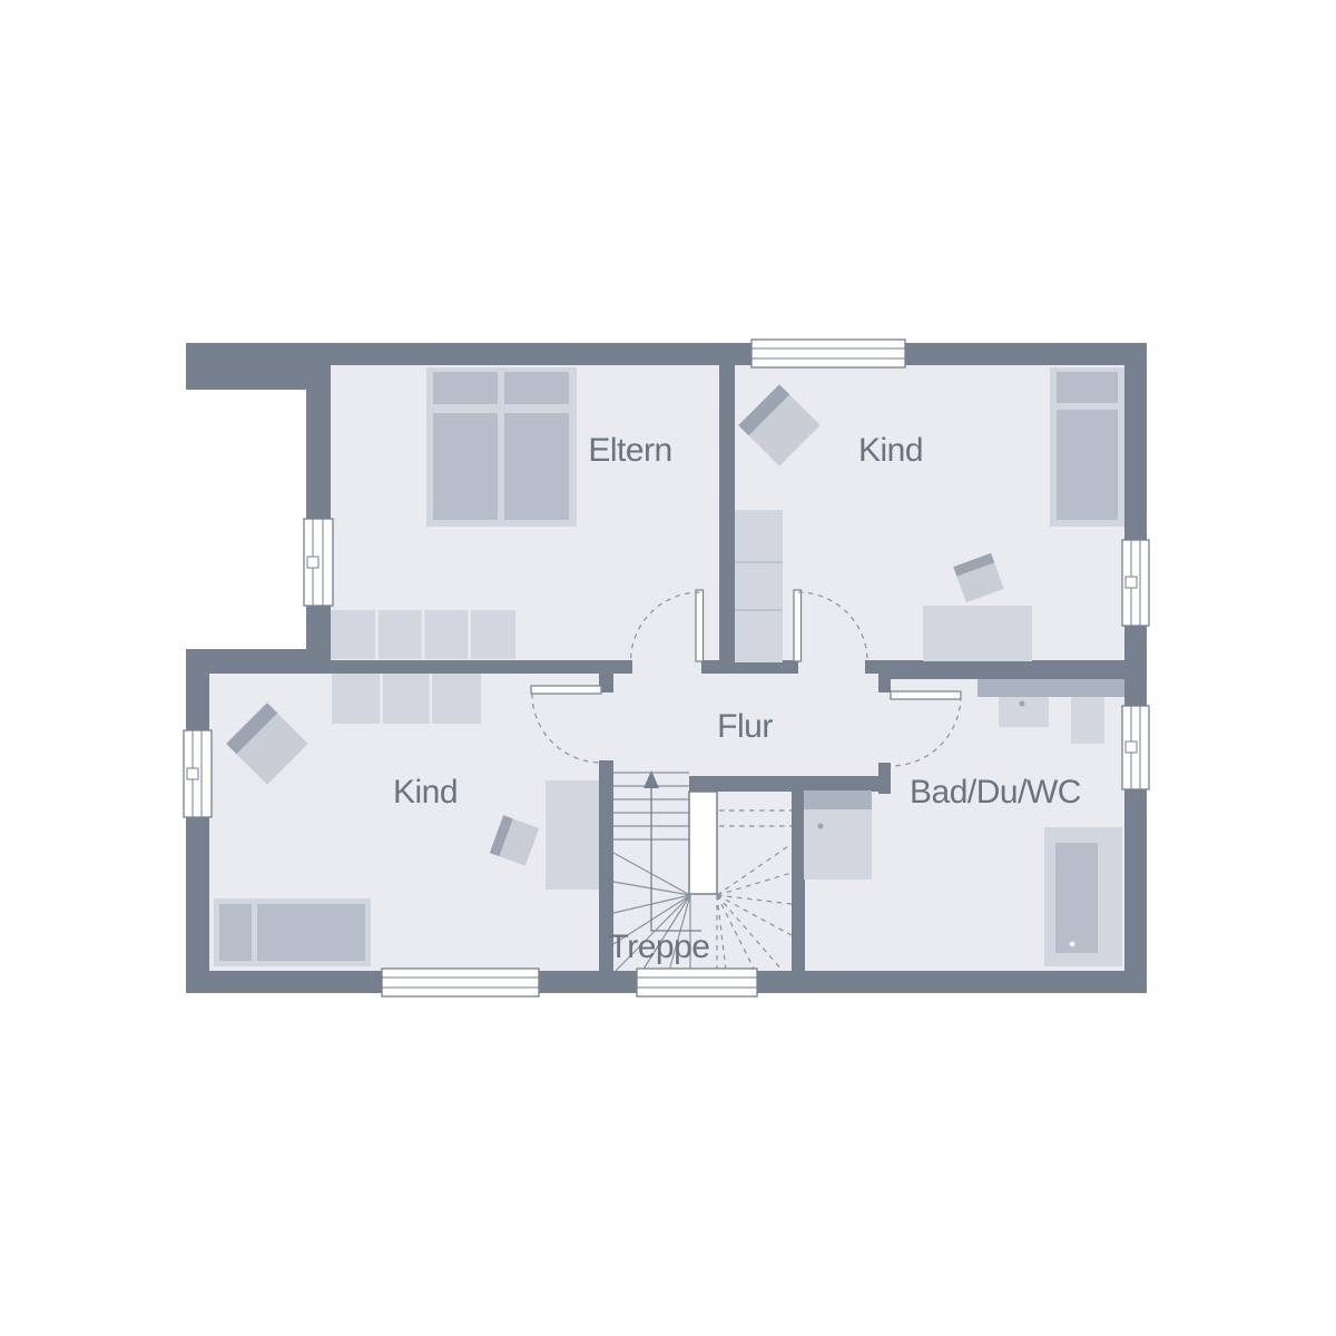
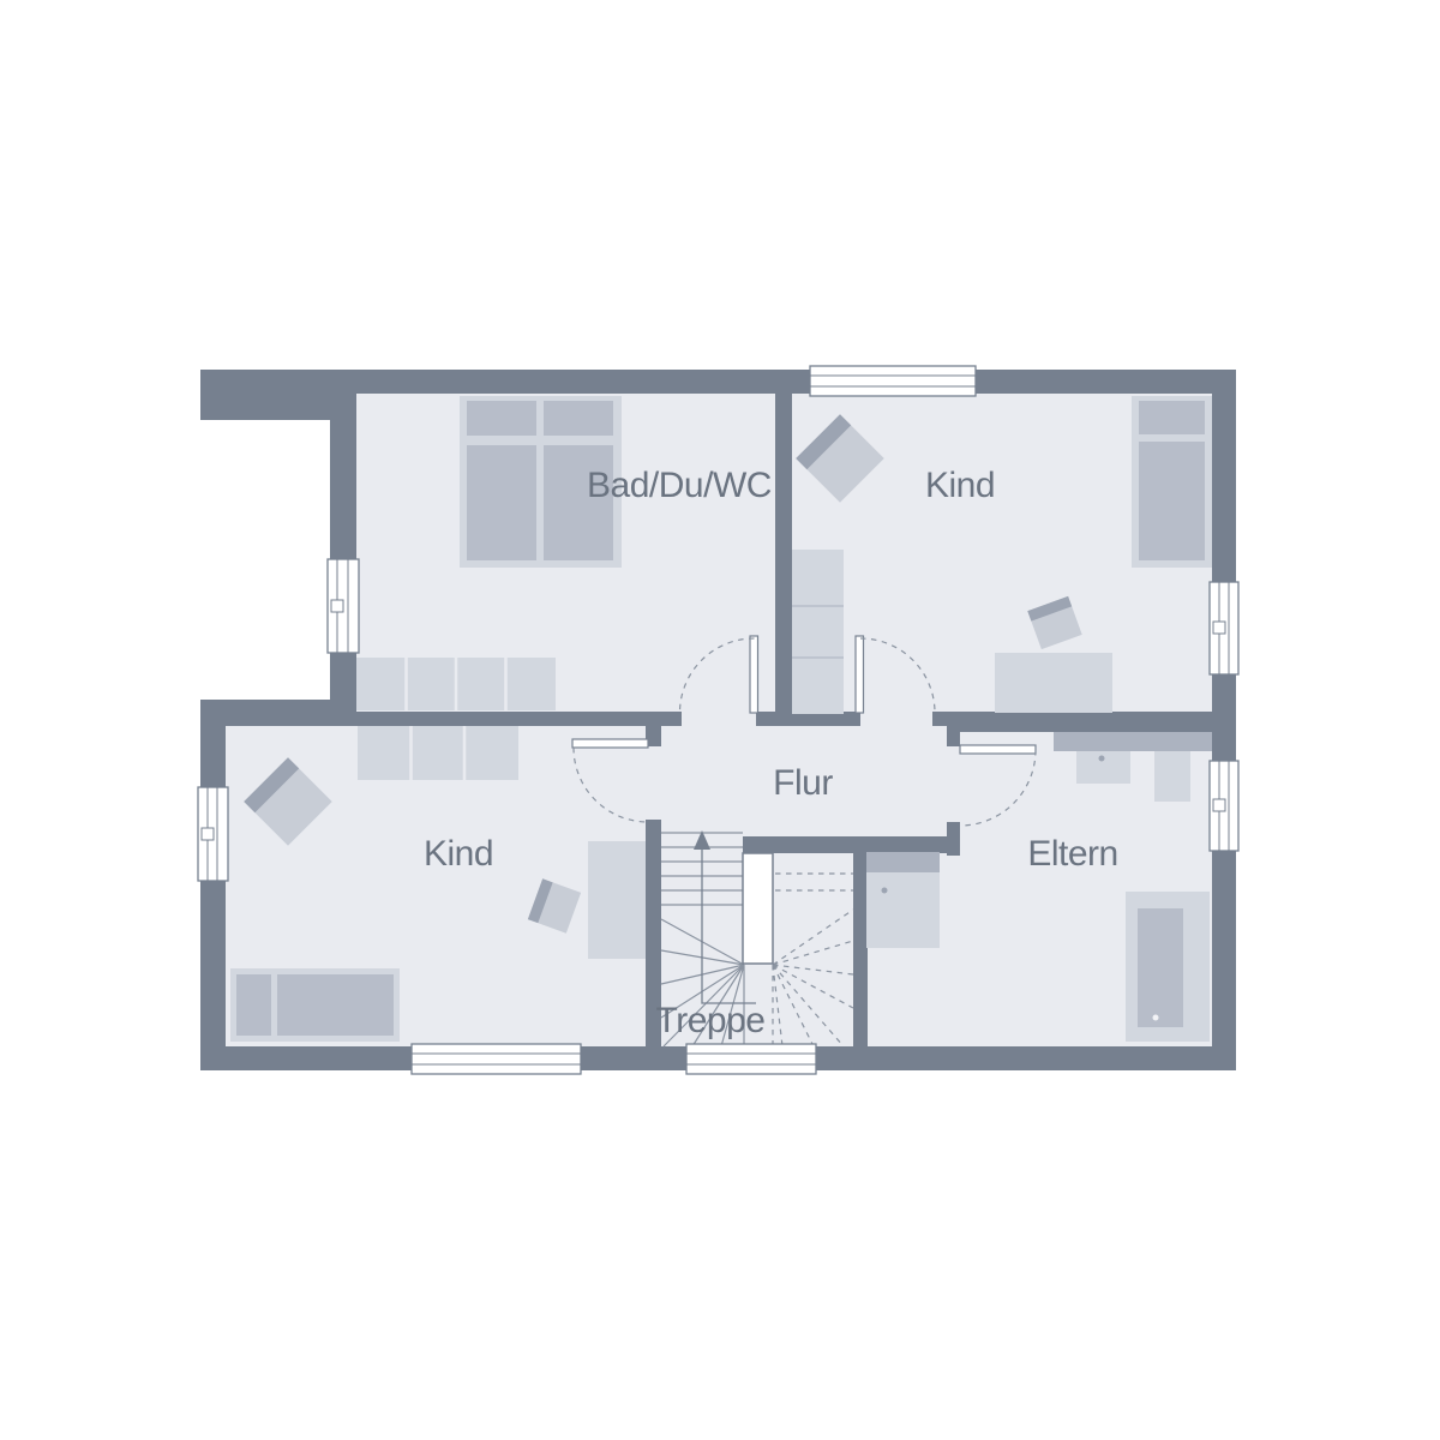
- Eltern
+ Bad/Du/WC
  Kind
  Kind
  Flur
- Bad/Du/WC
+ Eltern
  Treppe
